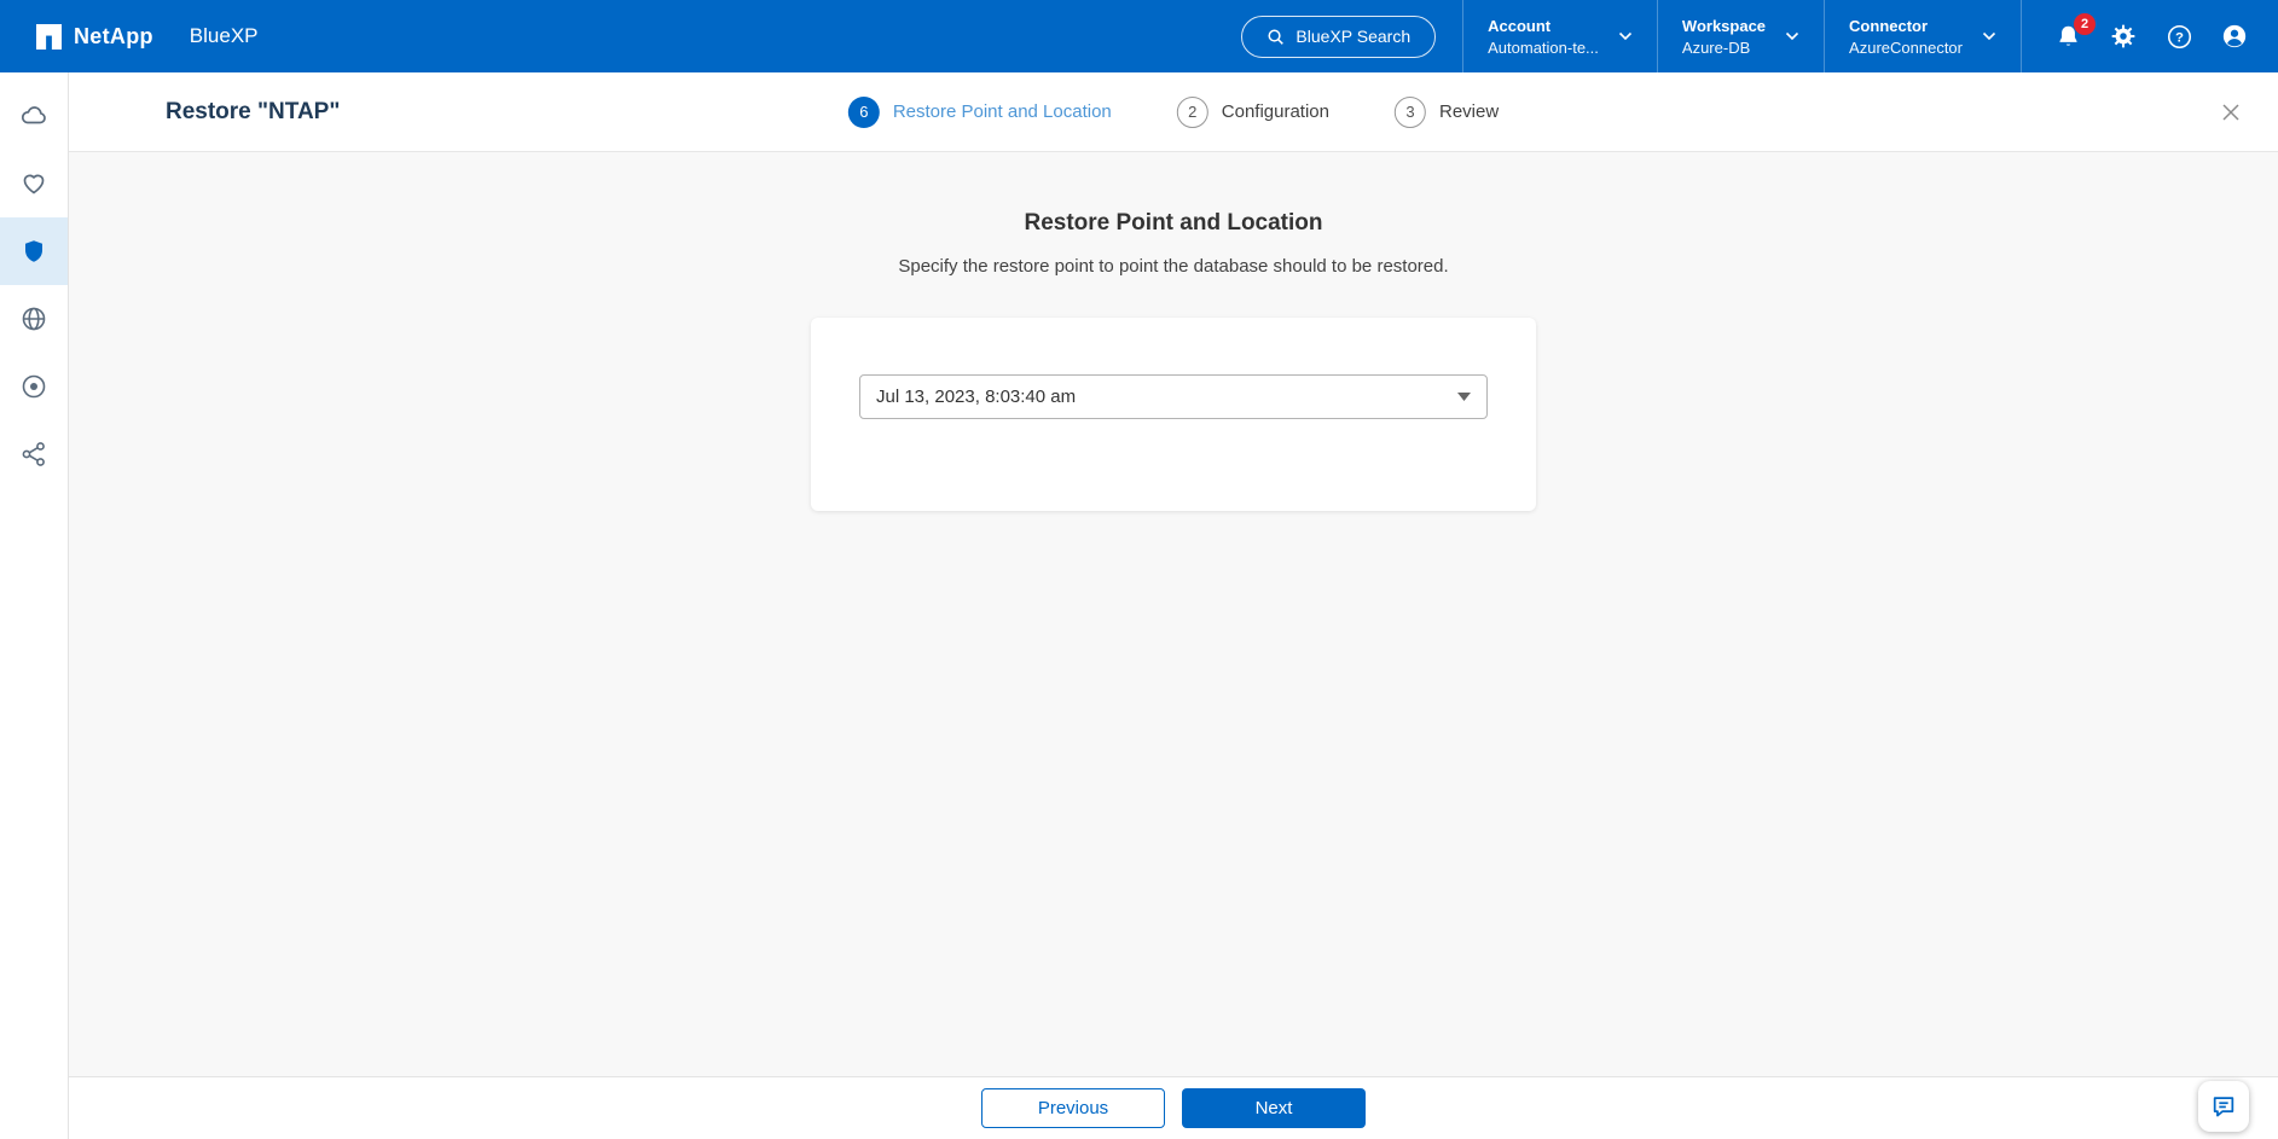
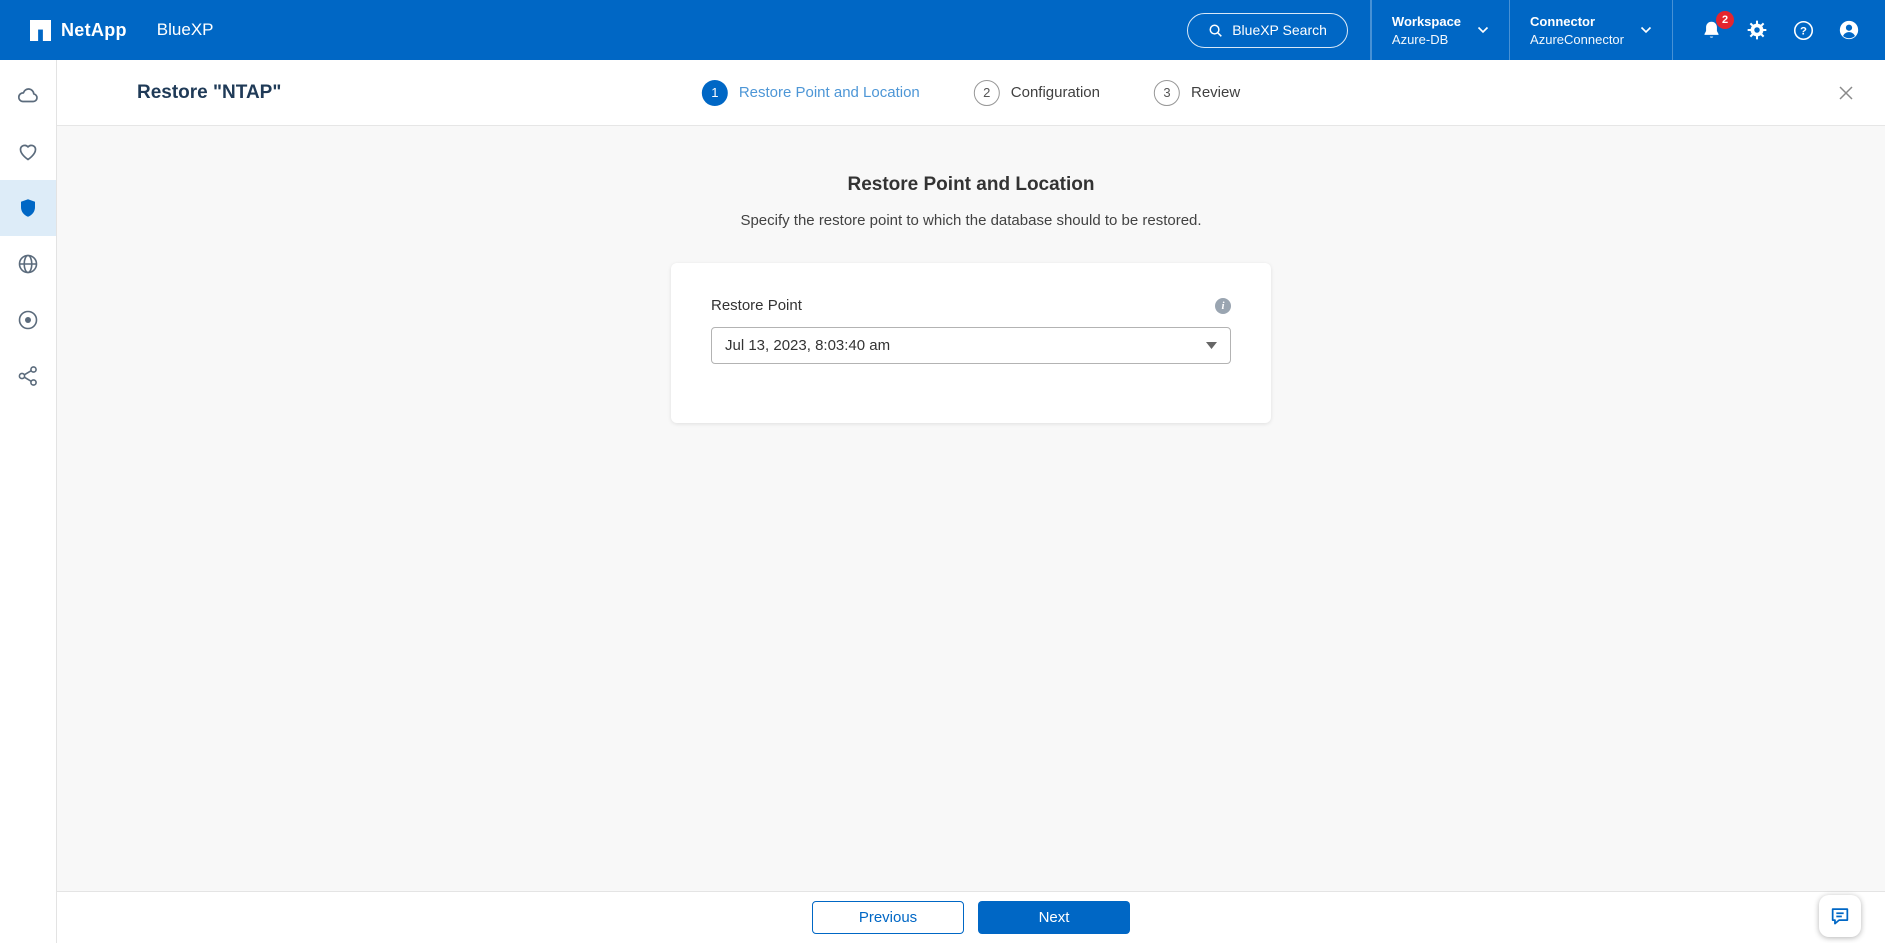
  NetApp
  BlueXP
  BlueXP Search
- Account
- Automation-te...
  Workspace
  Azure-DB
  Connector
  AzureConnector
  2
  ?
  Restore "NTAP"
- 6
+ 1
  Restore Point and Location
  2
  Configuration
  3
  Review
  Restore Point and Location
- Specify the restore point to point the database should to be restored.
+ Specify the restore point to which the database should to be restored.
+ Restore Point
+ i
  Jul 13, 2023, 8:03:40 am
  Previous
  Next
